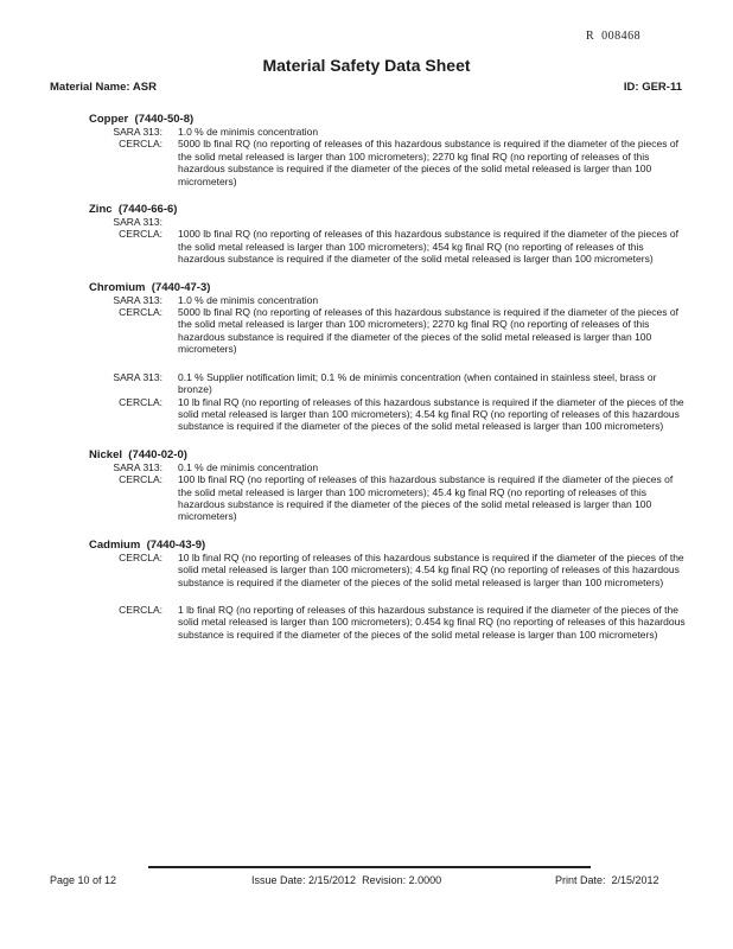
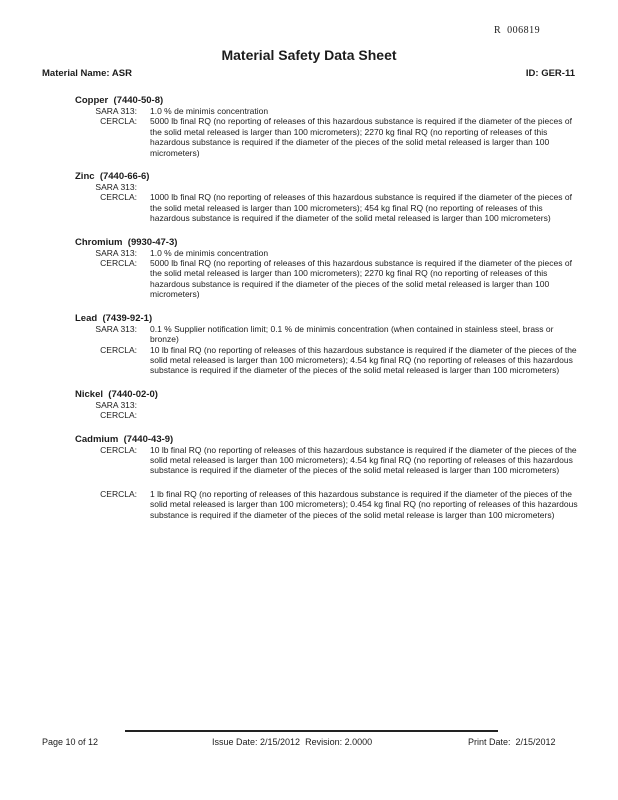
- R 008468
+ R 006819
  Material Safety Data Sheet
  Material Name: ASR
  ID: GER-11
  Copper (7440-50-8)
  SARA 313:
  1.0 % de minimis concentration
  CERCLA:
  5000 lb final RQ (no reporting of releases of this hazardous substance is required if the diameter of the pieces of the solid metal released is larger than 100 micrometers); 2270 kg final RQ (no reporting of releases of this hazardous substance is required if the diameter of the pieces of the solid metal released is larger than 100 micrometers)
  Zinc (7440-66-6)
  SARA 313:
  CERCLA:
  1000 lb final RQ (no reporting of releases of this hazardous substance is required if the diameter of the pieces of the solid metal released is larger than 100 micrometers); 454 kg final RQ (no reporting of releases of this hazardous substance is required if the diameter of the solid metal released is larger than 100 micrometers)
- Chromium (7440-47-3)
+ Chromium (9930-47-3)
  SARA 313:
  1.0 % de minimis concentration
  CERCLA:
  5000 lb final RQ (no reporting of releases of this hazardous substance is required if the diameter of the pieces of the solid metal released is larger than 100 micrometers); 2270 kg final RQ (no reporting of releases of this hazardous substance is required if the diameter of the pieces of the solid metal released is larger than 100 micrometers)
+ Lead (7439-92-1)
  SARA 313:
  0.1 % Supplier notification limit; 0.1 % de minimis concentration (when contained in stainless steel, brass or bronze)
  CERCLA:
  10 lb final RQ (no reporting of releases of this hazardous substance is required if the diameter of the pieces of the solid metal released is larger than 100 micrometers); 4.54 kg final RQ (no reporting of releases of this hazardous substance is required if the diameter of the pieces of the solid metal released is larger than 100 micrometers)
  Nickel (7440-02-0)
  SARA 313:
- 0.1 % de minimis concentration
  CERCLA:
- 100 lb final RQ (no reporting of releases of this hazardous substance is required if the diameter of the pieces of the solid metal released is larger than 100 micrometers); 45.4 kg final RQ (no reporting of releases of this hazardous substance is required if the diameter of the pieces of the solid metal released is larger than 100 micrometers)
  Cadmium (7440-43-9)
  CERCLA:
  10 lb final RQ (no reporting of releases of this hazardous substance is required if the diameter of the pieces of the solid metal released is larger than 100 micrometers); 4.54 kg final RQ (no reporting of releases of this hazardous substance is required if the diameter of the pieces of the solid metal released is larger than 100 micrometers)
  CERCLA:
  1 lb final RQ (no reporting of releases of this hazardous substance is required if the diameter of the pieces of the solid metal released is larger than 100 micrometers); 0.454 kg final RQ (no reporting of releases of this hazardous substance is required if the diameter of the pieces of the solid metal release is larger than 100 micrometers)
  Page 10 of 12
  Issue Date: 2/15/2012 Revision: 2.0000
  Print Date: 2/15/2012
